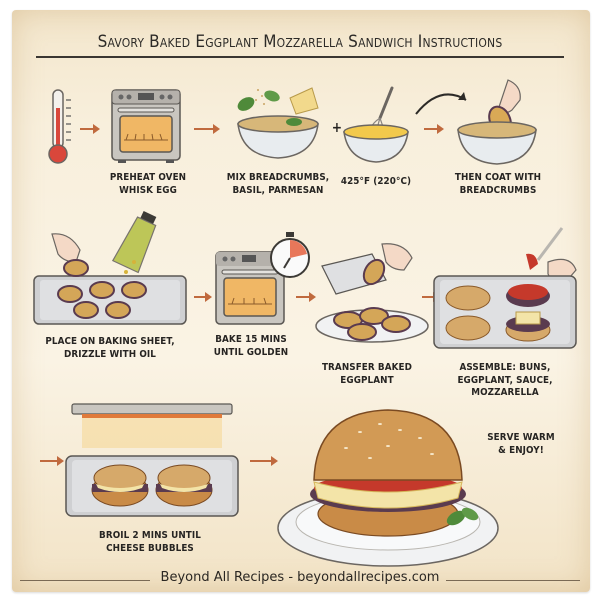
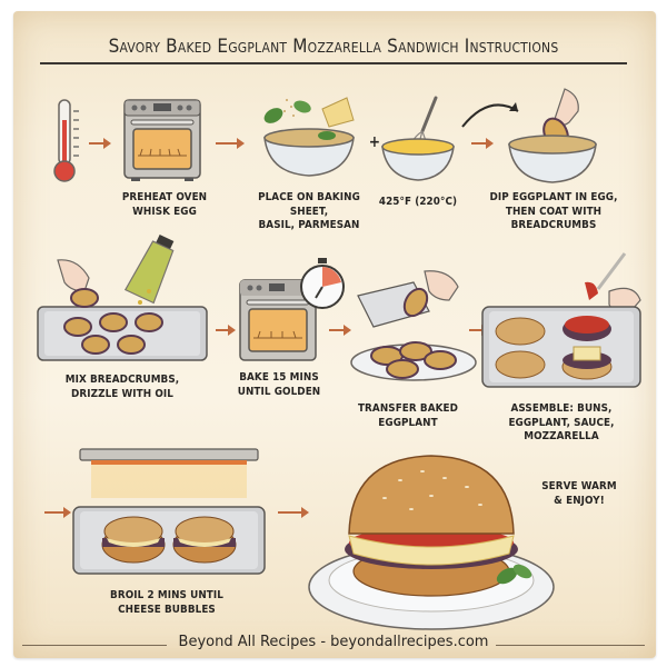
  Savory Baked Eggplant Mozzarella Sandwich Instructions
  PREHEAT OVEN
  WHISK EGG
  +
  425°F (220°C)
+ DIP EGGPLANT IN EGG,
  THEN COAT WITH
  BREADCRUMBS
- MIX BREADCRUMBS,
+ PLACE ON BAKING SHEET,
  BASIL, PARMESAN
- PLACE ON BAKING SHEET,
+ MIX BREADCRUMBS,
  DRIZZLE WITH OIL
  BAKE 15 MINS
  UNTIL GOLDEN
  TRANSFER BAKED
  EGGPLANT
  ASSEMBLE: BUNS,
  EGGPLANT, SAUCE,
  MOZZARELLA
  BROIL 2 MINS UNTIL
  CHEESE BUBBLES
  SERVE WARM
  & ENJOY!
  Beyond All Recipes - beyondallrecipes.com
